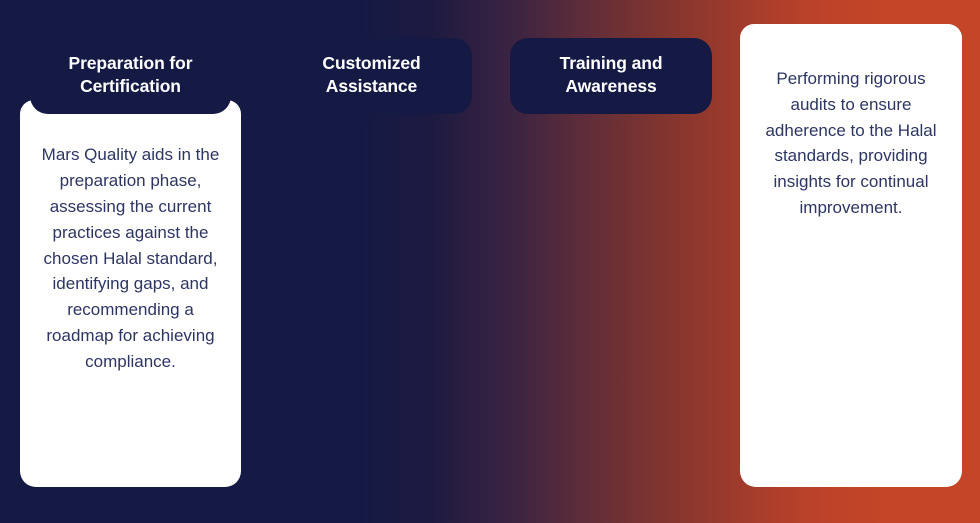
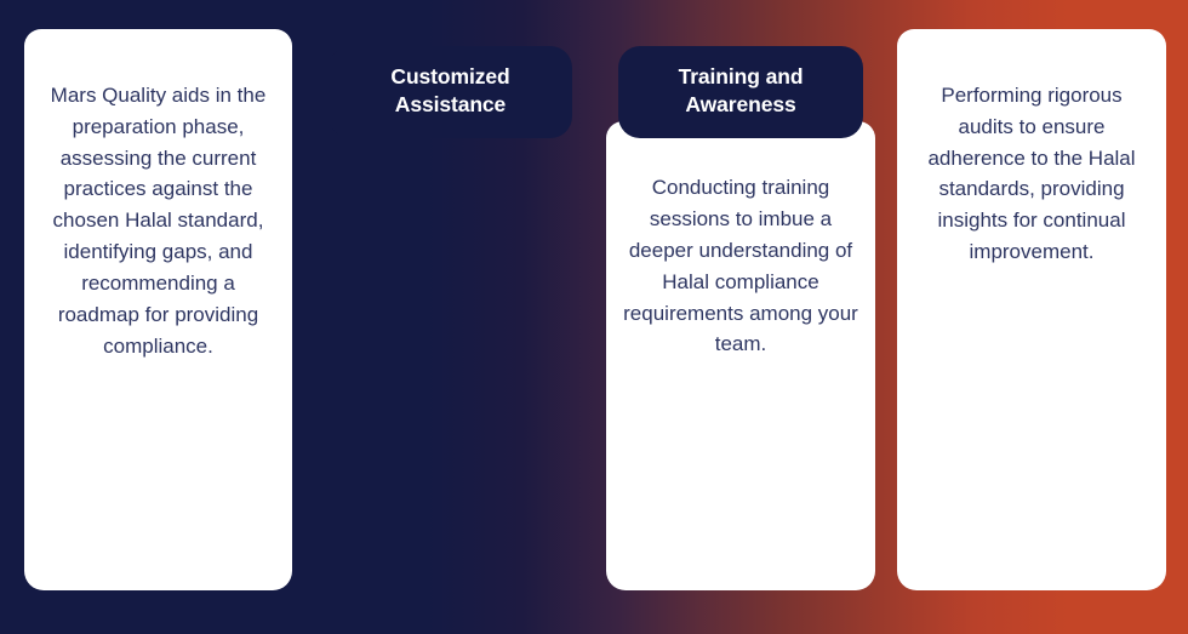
- Preparation for
- Certification
- Mars Quality aids in the preparation phase, assessing the current practices against the chosen Halal standard, identifying gaps, and recommending a roadmap for achieving compliance.
+ Mars Quality aids in the preparation phase, assessing the current practices against the chosen Halal standard, identifying gaps, and recommending a roadmap for providing compliance.
  Customized
  Assistance
  Training and
  Awareness
+ Conducting training sessions to imbue a deeper understanding of Halal compliance requirements among your team.
  Performing rigorous audits to ensure adherence to the Halal standards, providing insights for continual improvement.
